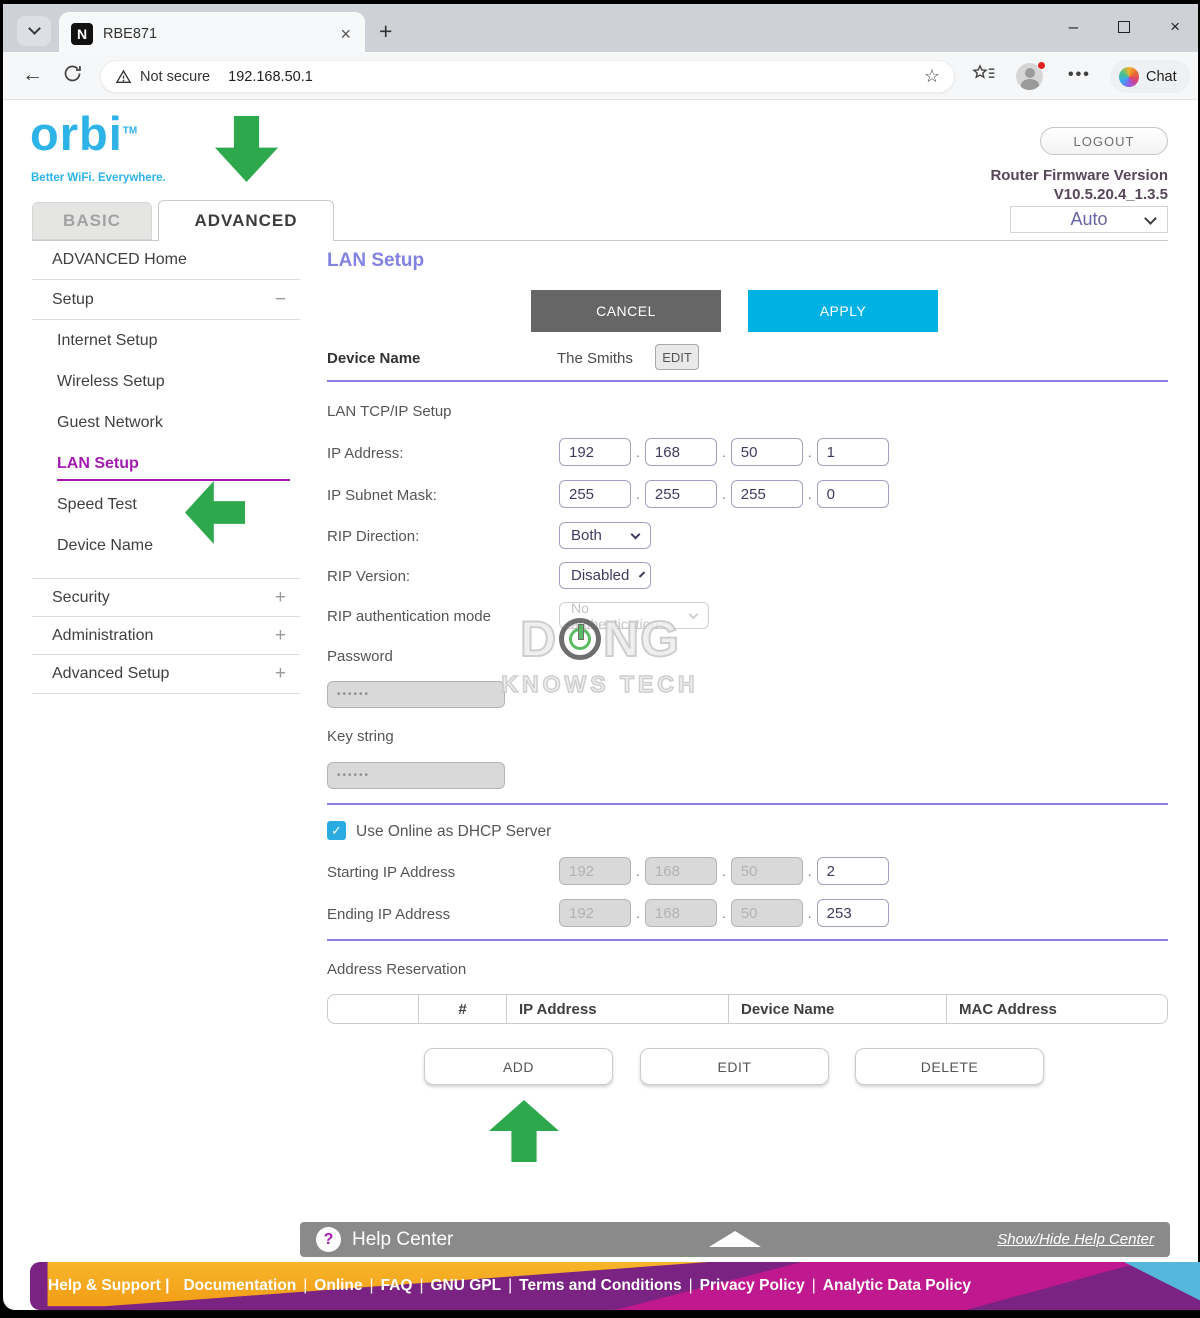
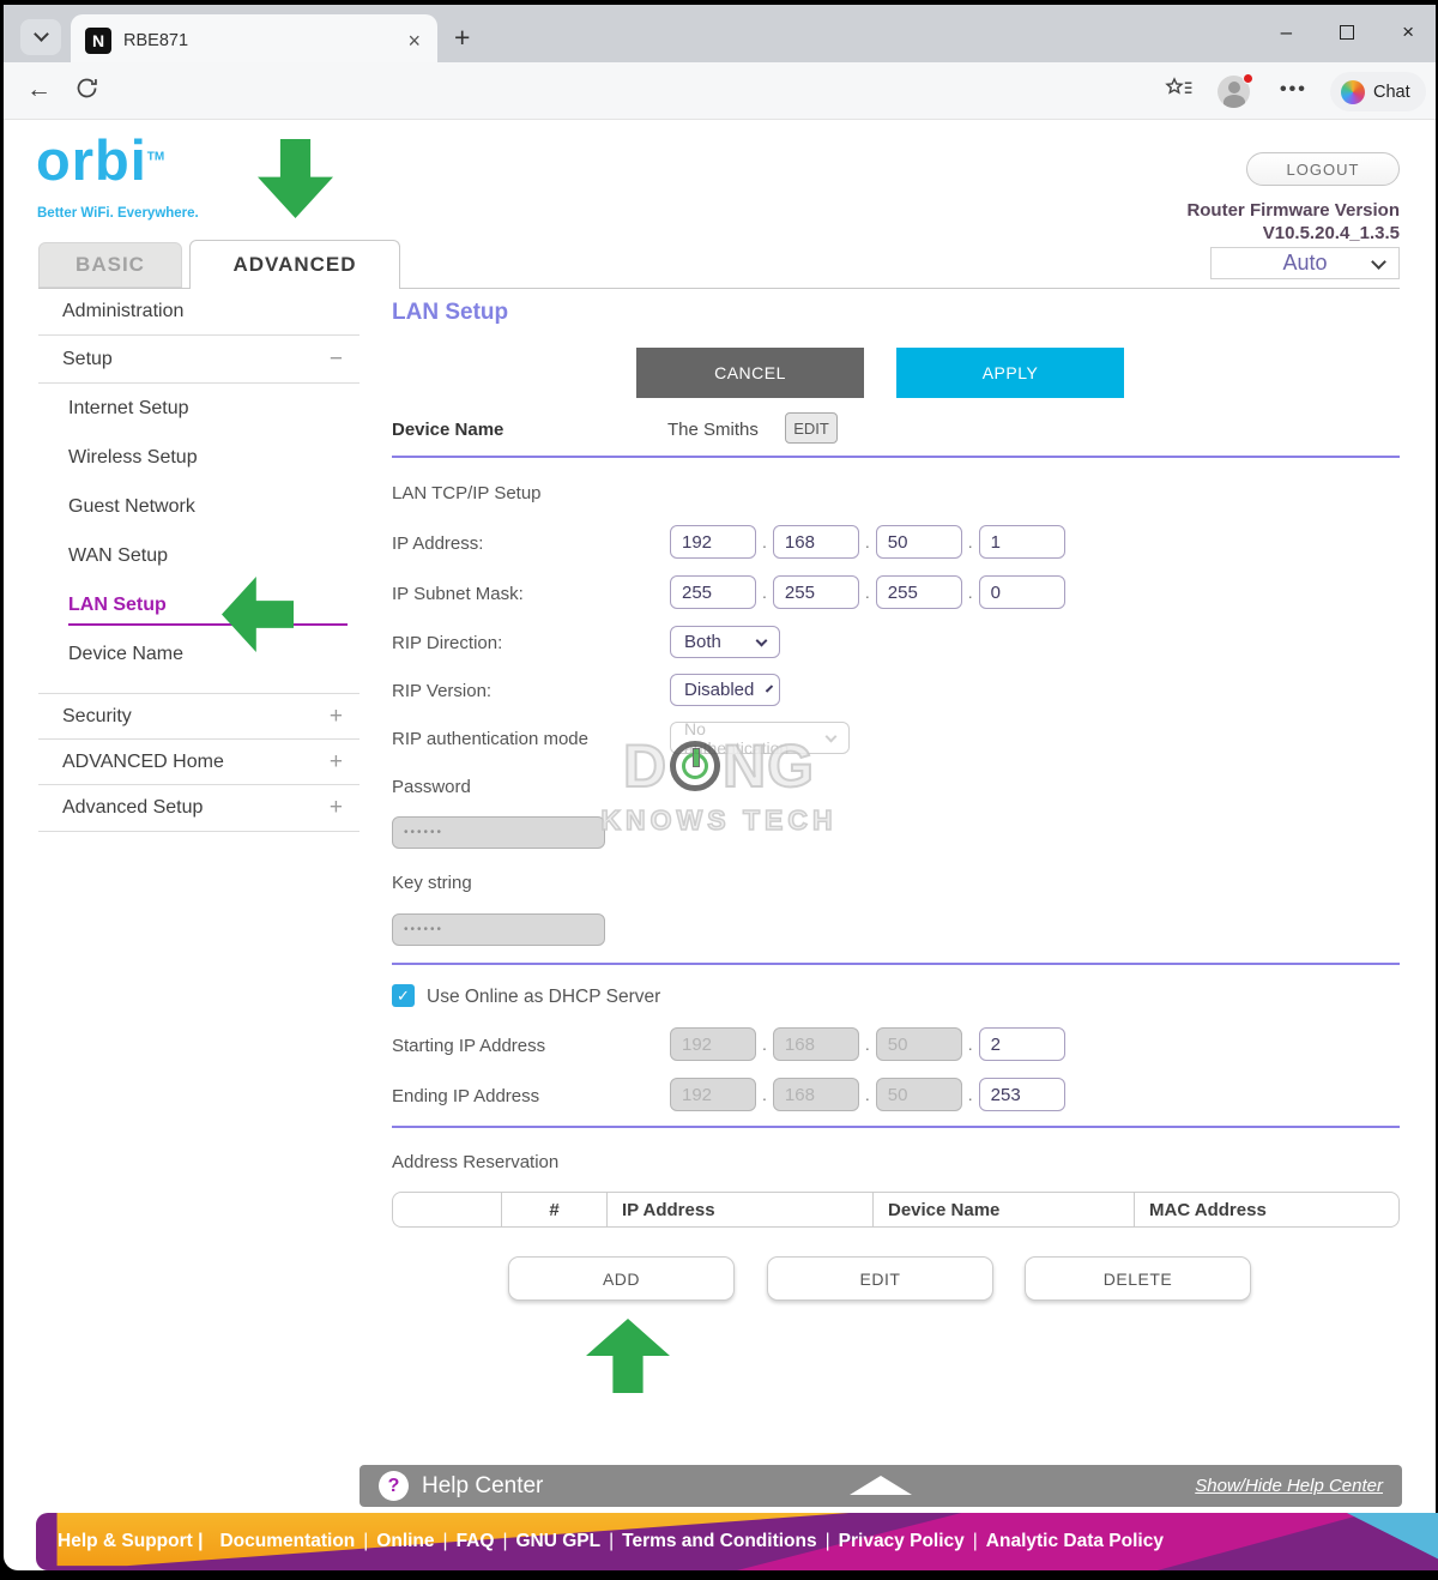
  N
  RBE871
  ×
  +
  –
  ×
  ←
- Not secure
- 192.168.50.1
- ☆
  •••
  Chat
  orbiTM
  Better WiFi. Everywhere.
  LOGOUT
  Router Firmware Version
  V10.5.20.4_1.3.5
  Auto
  BASIC
  ADVANCED
- ADVANCED Home
+ Administration
  Setup
  −
  Internet Setup
  Wireless Setup
  Guest Network
+ WAN Setup
  LAN Setup
- Speed Test
  Device Name
  Security
  +
- Administration
+ ADVANCED Home
  +
  Advanced Setup
  +
  LAN Setup
  CANCEL
  APPLY
  Device Name
  The Smiths
  EDIT
  LAN TCP/IP Setup
  IP Address:
  192
  .
  168
  .
  50
  .
  1
  IP Subnet Mask:
  255
  .
  255
  .
  255
  .
  0
  RIP Direction:
  Both
  RIP Version:
  Disabled
  RIP authentication mode
  No authentication
  Password
  ••••••
  D
  NG
  KNOWS TECH
  Key string
  ••••••
  Use Online as DHCP Server
  Starting IP Address
  192
  .
  168
  .
  50
  .
  2
  Ending IP Address
  192
  .
  168
  .
  50
  .
  253
  Address Reservation
  #
  IP Address
  Device Name
  MAC Address
  ADD
  EDIT
  DELETE
  ?
  Help Center
  Show/Hide Help Center
  Help & Support |
  Documentation
  |
  Online
  |
  FAQ
  |
  GNU GPL
  |
  Terms and Conditions
  |
  Privacy Policy
  |
  Analytic Data Policy
